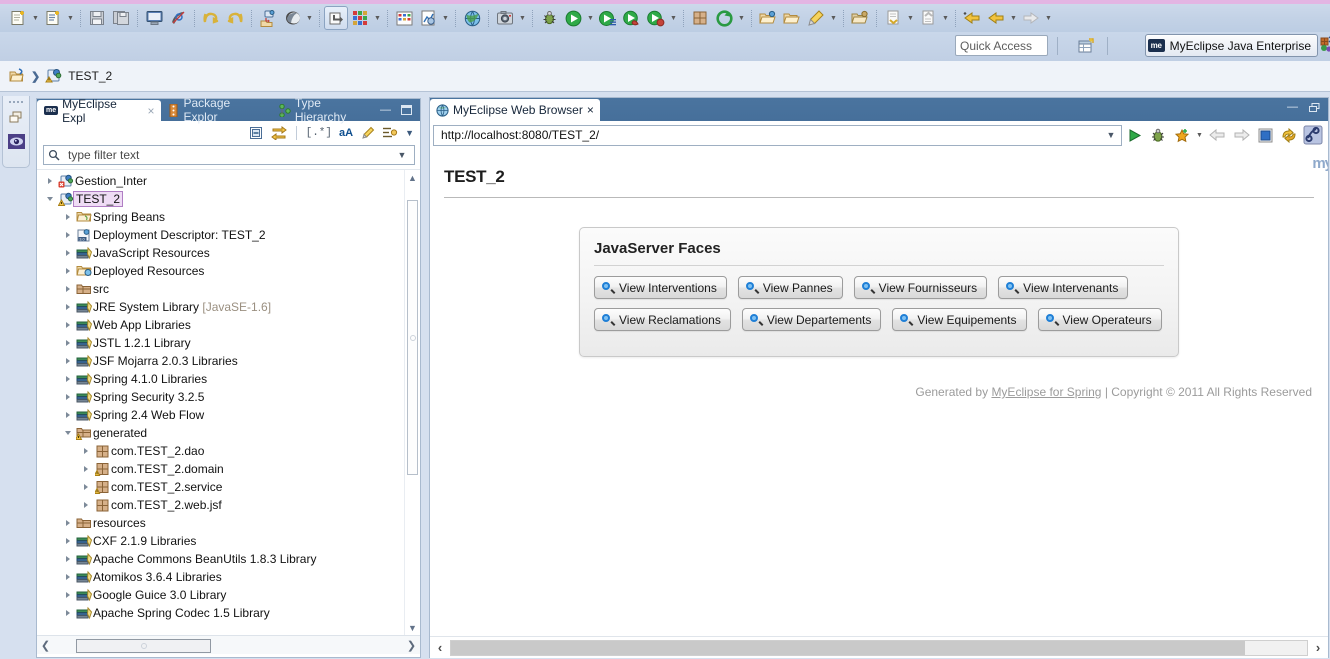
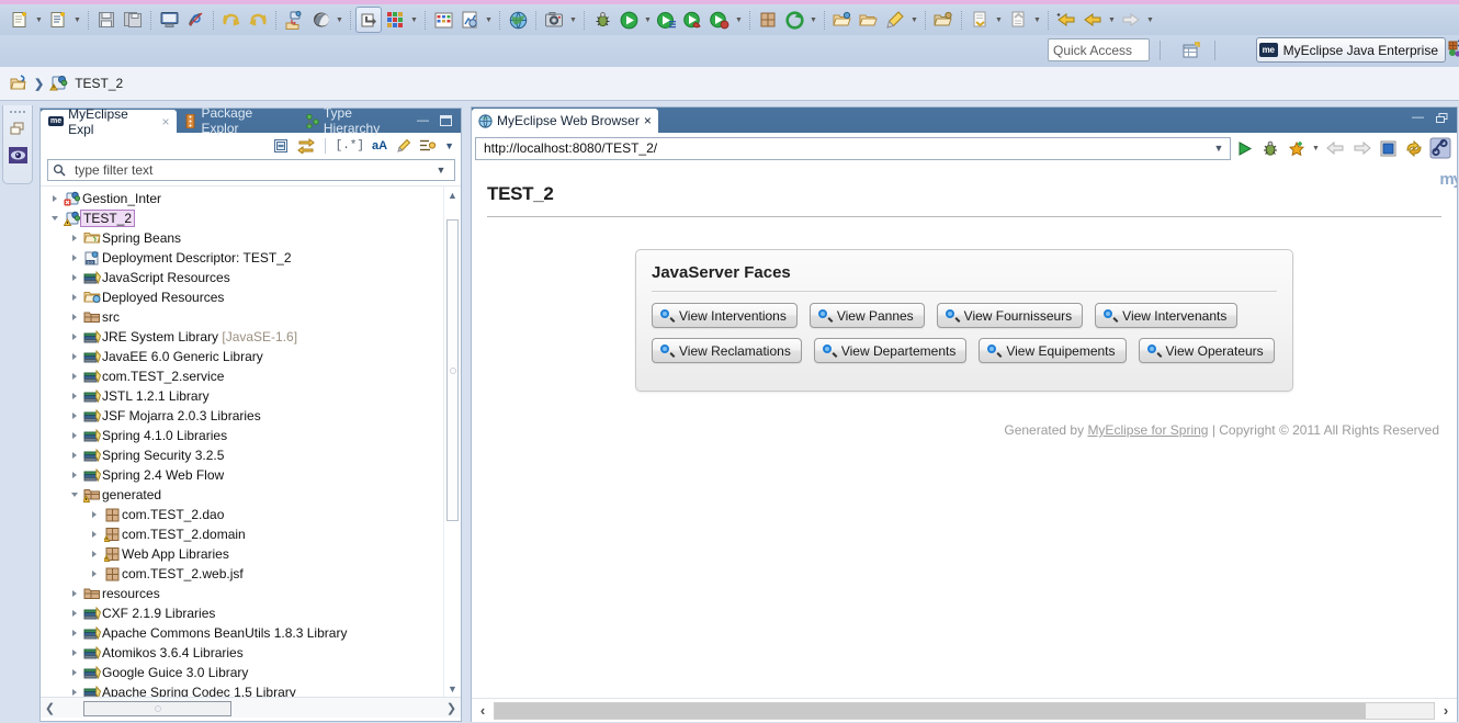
  Quick Access
  me
  MyEclipse Java Enterprise
  ❯
  TEST_2
  MyEclipse Expl
  ×
  Package Explor
  Type Hierarchy
  —
  [.*]
  aA
  ▼
  type filter text
  ▼
  Gestion_Inter
  TEST_2
  Spring Beans
  Deployment Descriptor: TEST_2
  JavaScript Resources
  Deployed Resources
  src
  JRE System Library [JavaSE-1.6]
+ JavaEE 6.0 Generic Library
- Web App Libraries
+ com.TEST_2.service
  JSTL 1.2.1 Library
  JSF Mojarra 2.0.3 Libraries
  Spring 4.1.0 Libraries
  Spring Security 3.2.5
  Spring 2.4 Web Flow
  generated
  com.TEST_2.dao
  com.TEST_2.domain
- com.TEST_2.service
+ Web App Libraries
  com.TEST_2.web.jsf
  resources
  CXF 2.1.9 Libraries
  Apache Commons BeanUtils 1.8.3 Library
  Atomikos 3.6.4 Libraries
  Google Guice 3.0 Library
  Apache Spring Codec 1.5 Library
  ▲
  ▼
  ❮
  ❯
  MyEclipse Web Browser
  ×
  —
  http://localhost:8080/TEST_2/
  ▼
  TEST_2
  JavaServer Faces
  View Interventions
  View Pannes
  View Fournisseurs
  View Intervenants
  View Reclamations
  View Departements
  View Equipements
  View Operateurs
  Generated by MyEclipse for Spring | Copyright © 2011 All Rights Reserved
  ‹
  ›
